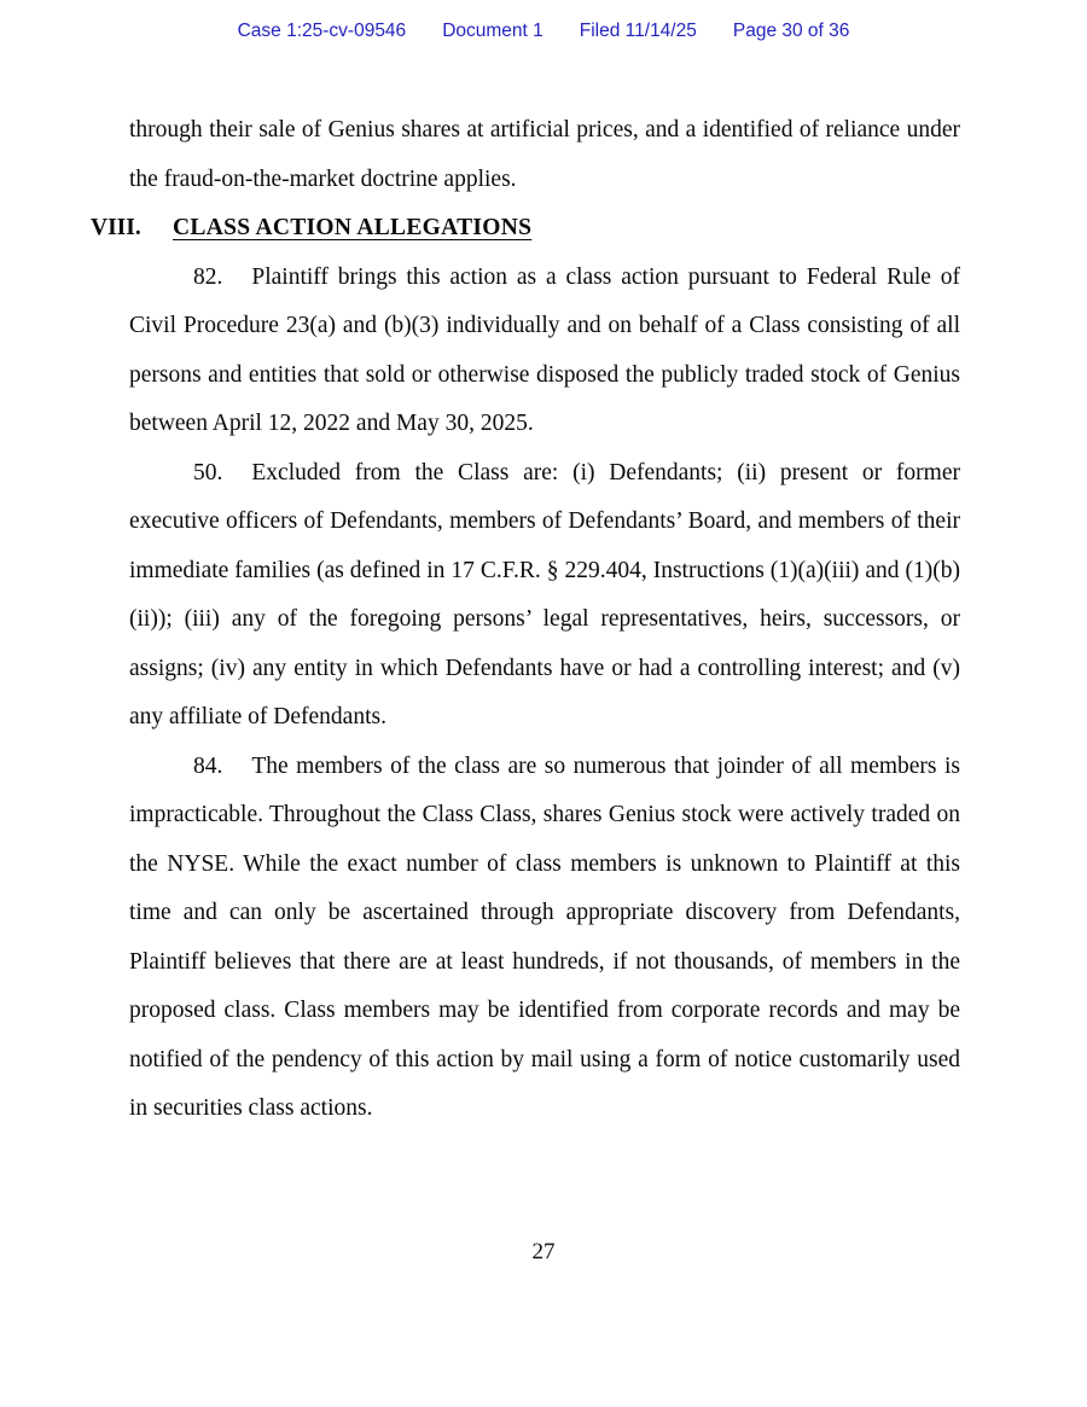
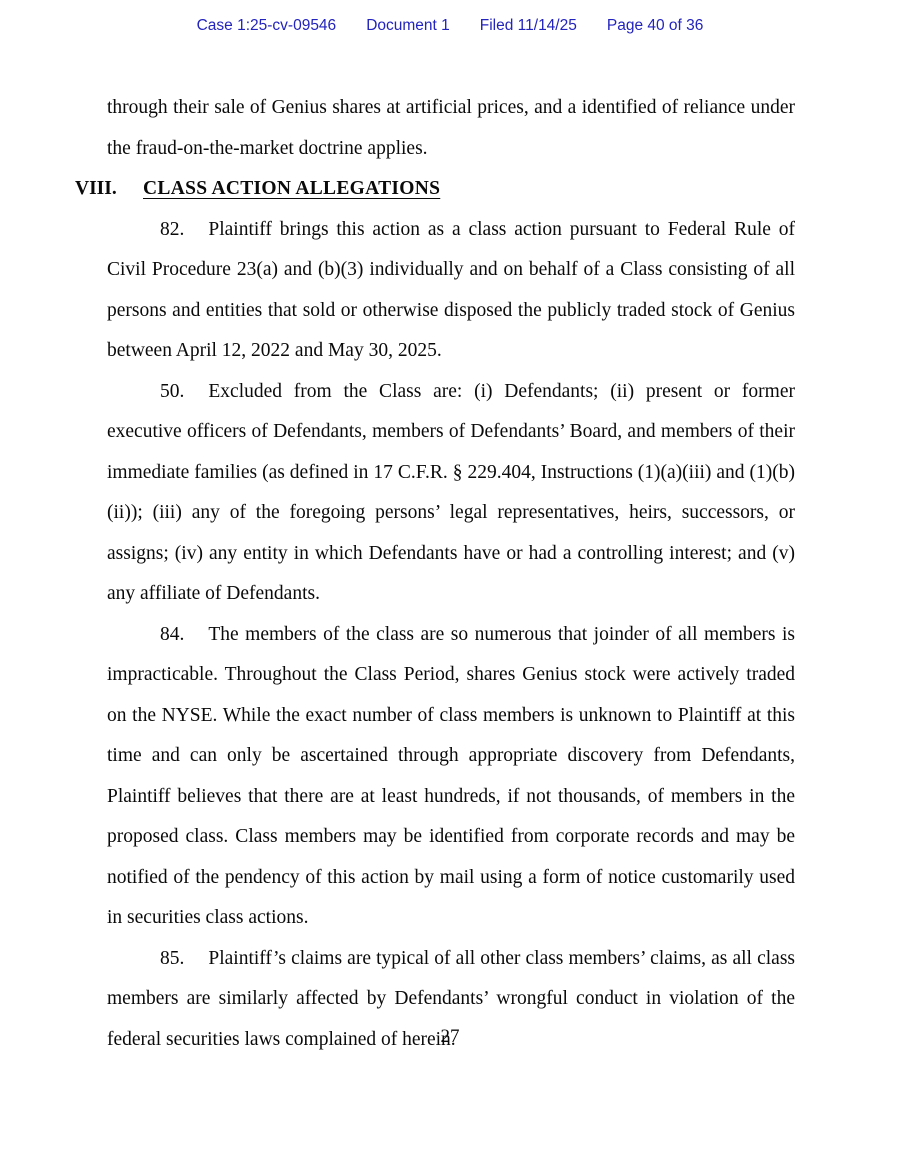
  Case 1:25-cv-09546
  Document 1
  Filed 11/14/25
- Page 30 of 36
+ Page 40 of 36
  through their sale of Genius shares at artificial prices, and a identified of reliance under the fraud-on-the-market doctrine applies.
  VIII. CLASS ACTION ALLEGATIONS
  82. Plaintiff brings this action as a class action pursuant to Federal Rule of Civil Procedure 23(a) and (b)(3) individually and on behalf of a Class consisting of all persons and entities that sold or otherwise disposed the publicly traded stock of Genius between April 12, 2022 and May 30, 2025.
  50. Excluded from the Class are: (i) Defendants; (ii) present or former executive officers of Defendants, members of Defendants’ Board, and members of their immediate families (as defined in 17 C.F.R. § 229.404, Instructions (1)(a)(iii) and (1)(b)(ii)); (iii) any of the foregoing persons’ legal representatives, heirs, successors, or assigns; (iv) any entity in which Defendants have or had a controlling interest; and (v) any affiliate of Defendants.
- 84. The members of the class are so numerous that joinder of all members is impracticable. Throughout the Class Class, shares Genius stock were actively traded on the NYSE. While the exact number of class members is unknown to Plaintiff at this time and can only be ascertained through appropriate discovery from Defendants, Plaintiff believes that there are at least hundreds, if not thousands, of members in the proposed class. Class members may be identified from corporate records and may be notified of the pendency of this action by mail using a form of notice customarily used in securities class actions.
+ 84. The members of the class are so numerous that joinder of all members is impracticable. Throughout the Class Period, shares Genius stock were actively traded on the NYSE. While the exact number of class members is unknown to Plaintiff at this time and can only be ascertained through appropriate discovery from Defendants, Plaintiff believes that there are at least hundreds, if not thousands, of members in the proposed class. Class members may be identified from corporate records and may be notified of the pendency of this action by mail using a form of notice customarily used in securities class actions.
+ 85. Plaintiff’s claims are typical of all other class members’ claims, as all class members are similarly affected by Defendants’ wrongful conduct in violation of the federal securities laws complained of herein.
  27
